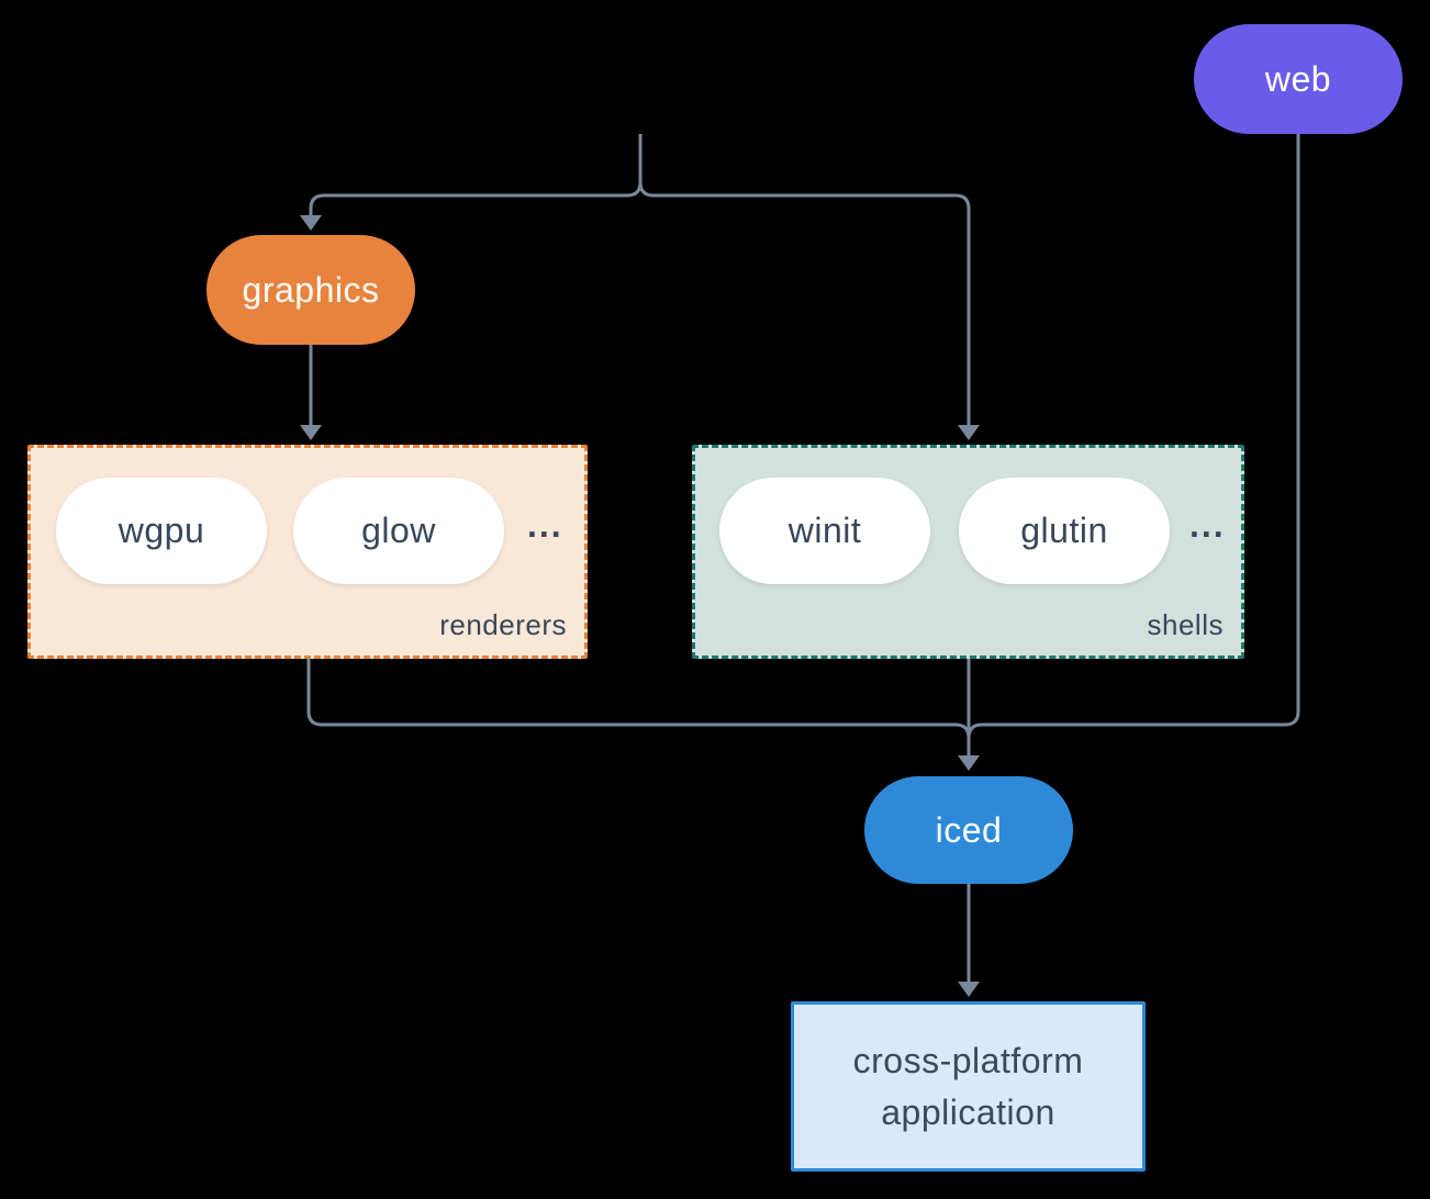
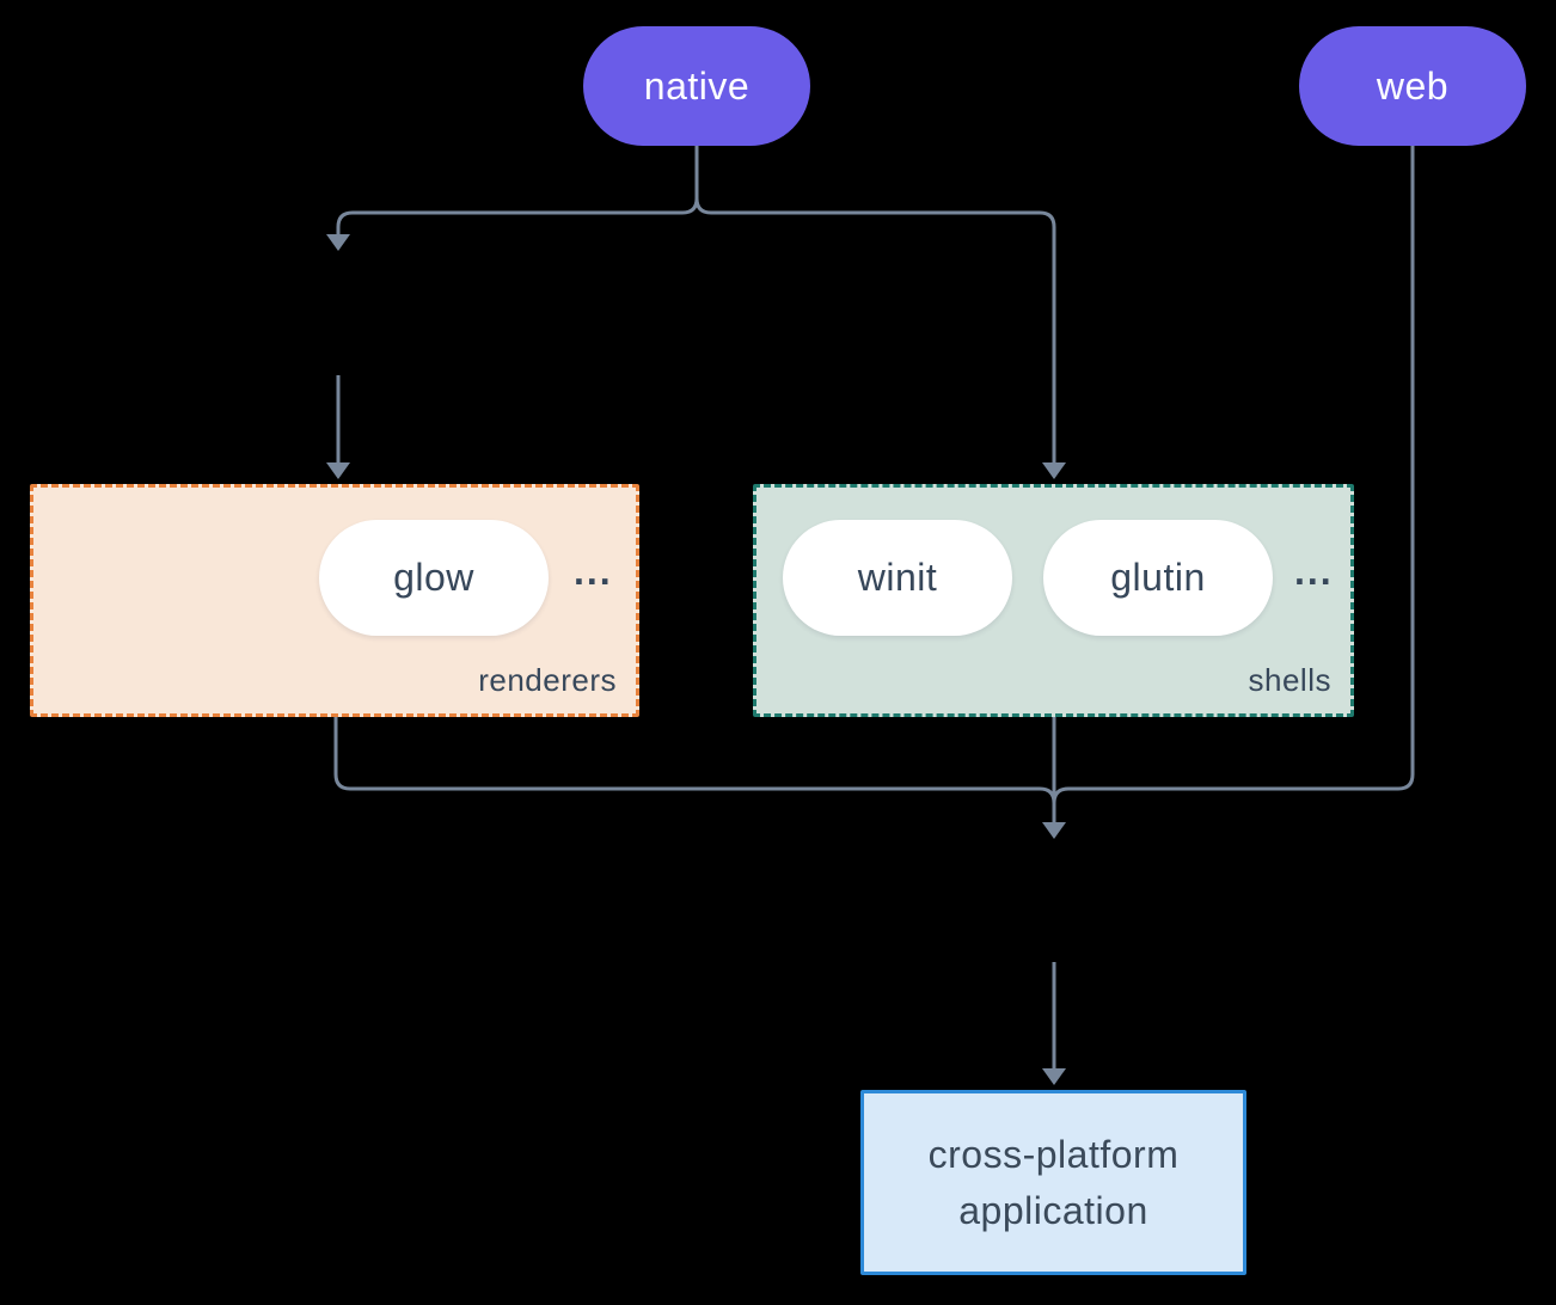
+ native
  web
- graphics
- wgpu
  glow
  ...
  renderers
  winit
  glutin
  ...
  shells
- iced
  cross-platform
  application
